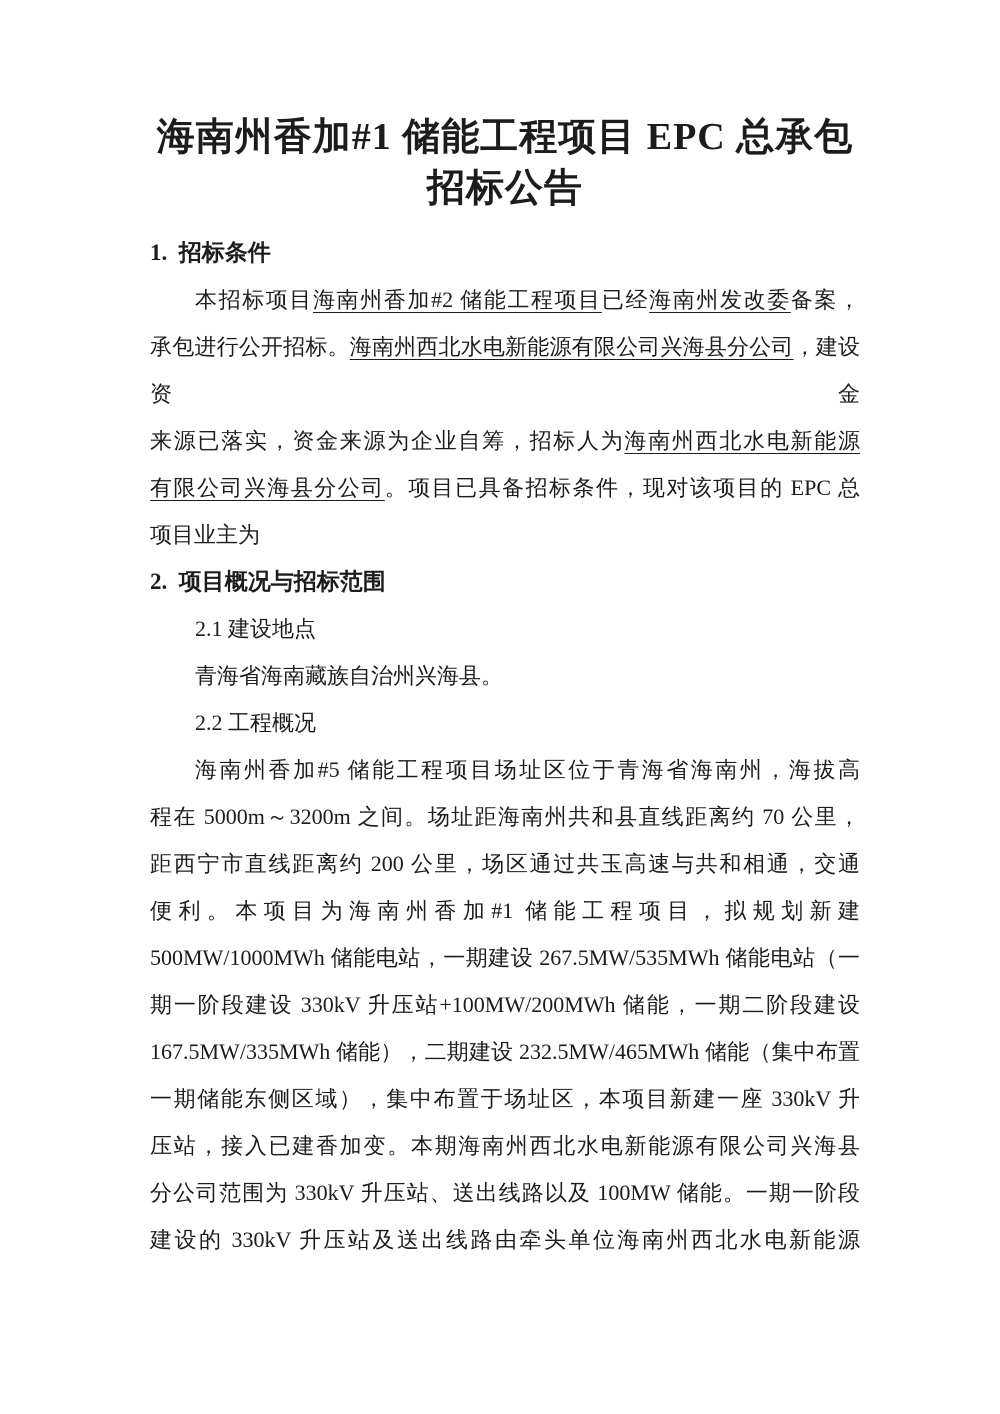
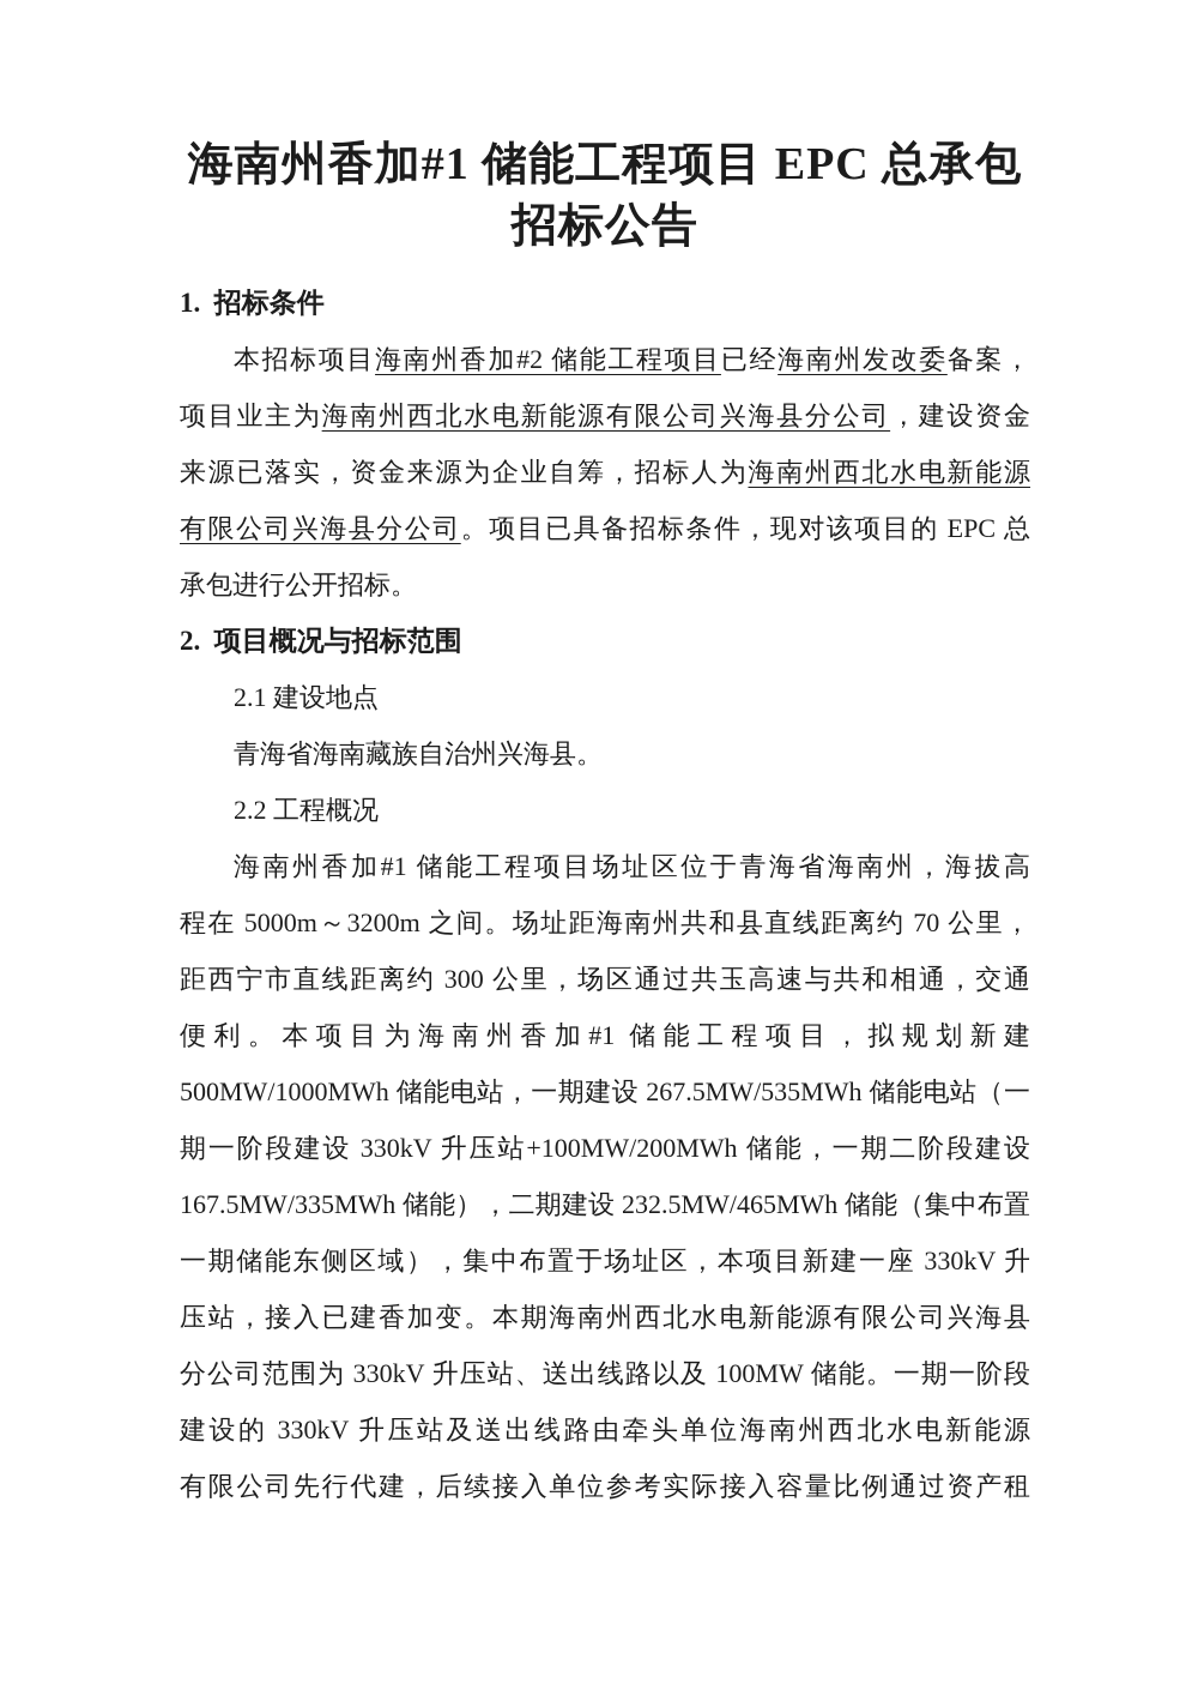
  海南州香加#1 储能工程项目 EPC 总承包
  招标公告
  1. 招标条件
  本招标项目海南州香加#2 储能工程项目已经海南州发改委备案，
- 承包进行公开招标。海南州西北水电新能源有限公司兴海县分公司，建设资金
+ 项目业主为海南州西北水电新能源有限公司兴海县分公司，建设资金
  来源已落实，资金来源为企业自筹，招标人为海南州西北水电新能源
  有限公司兴海县分公司。项目已具备招标条件，现对该项目的 EPC 总
- 项目业主为
+ 承包进行公开招标。
  2. 项目概况与招标范围
  2.1 建设地点
  青海省海南藏族自治州兴海县。
  2.2 工程概况
- 海南州香加#5 储能工程项目场址区位于青海省海南州，海拔高
+ 海南州香加#1 储能工程项目场址区位于青海省海南州，海拔高
  程在 5000m～3200m 之间。场址距海南州共和县直线距离约 70 公里，
- 距西宁市直线距离约 200 公里，场区通过共玉高速与共和相通，交通
+ 距西宁市直线距离约 300 公里，场区通过共玉高速与共和相通，交通
  便利。本项目为海南州香加#1 储能工程项目，拟规划新建
  500MW/1000MWh 储能电站，一期建设 267.5MW/535MWh 储能电站（一
  期一阶段建设 330kV 升压站+100MW/200MWh 储能，一期二阶段建设
  167.5MW/335MWh 储能），二期建设 232.5MW/465MWh 储能（集中布置
  一期储能东侧区域），集中布置于场址区，本项目新建一座 330kV 升
  压站，接入已建香加变。本期海南州西北水电新能源有限公司兴海县
  分公司范围为 330kV 升压站、送出线路以及 100MW 储能。一期一阶段
  建设的 330kV 升压站及送出线路由牵头单位海南州西北水电新能源
+ 有限公司先行代建，后续接入单位参考实际接入容量比例通过资产租
